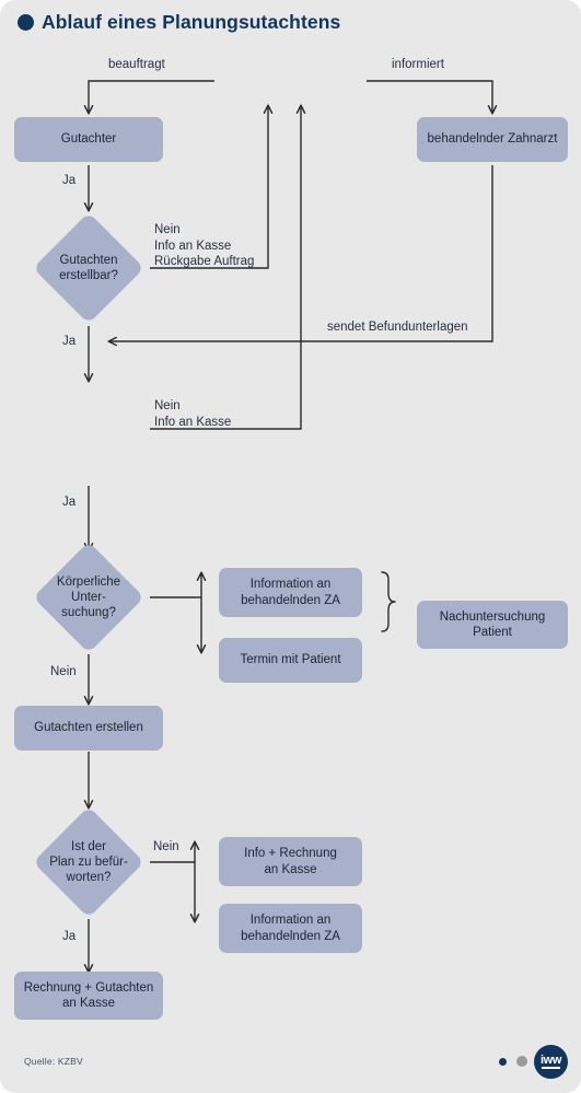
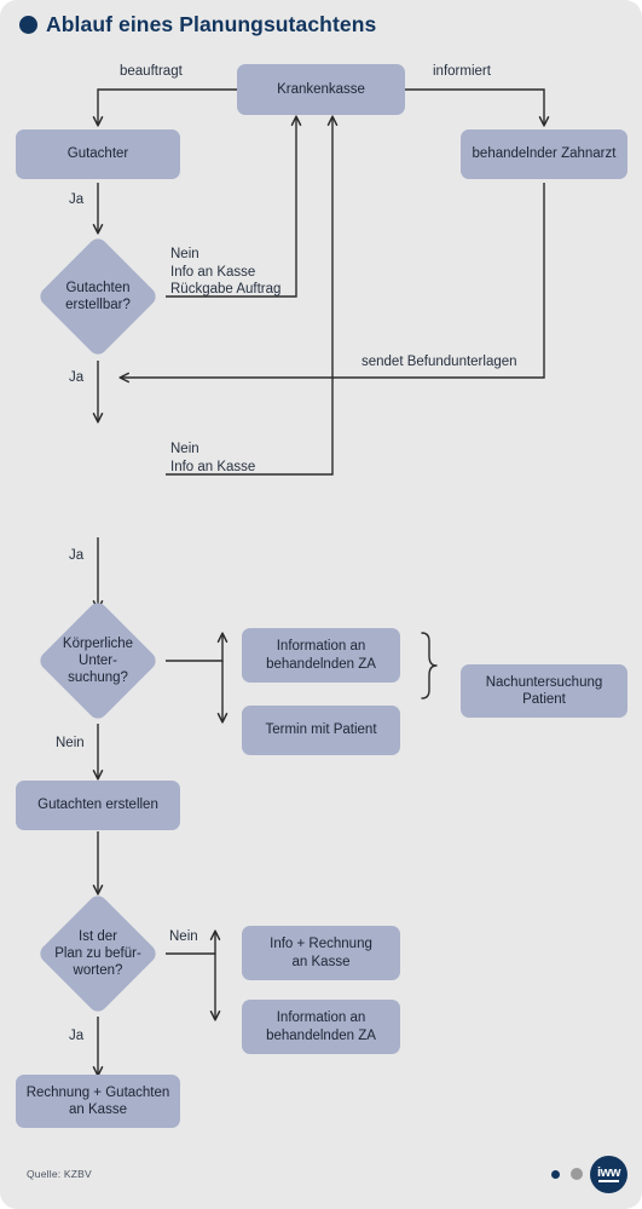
  Ablauf eines Planungsutachtens
+ Krankenkasse
  Gutachter
  behandelnder Zahnarzt
  Information an
  behandelnden ZA
  Termin mit Patient
  Nachuntersuchung
  Patient
  Gutachten erstellen
  Info + Rechnung
  an Kasse
  Information an
  behandelnden ZA
  Rechnung + Gutachten
  an Kasse
  Gutachten
  erstellbar?
  Körperliche
  Unter-
  suchung?
  Ist der
  Plan zu befür-
  worten?
  beauftragt
  informiert
  Ja
  Ja
  Ja
  Ja
  Nein
  Info an Kasse
  Rückgabe Auftrag
  Nein
  Info an Kasse
  Nein
  Nein
  sendet Befundunterlagen
  Quelle: KZBV
  iww
